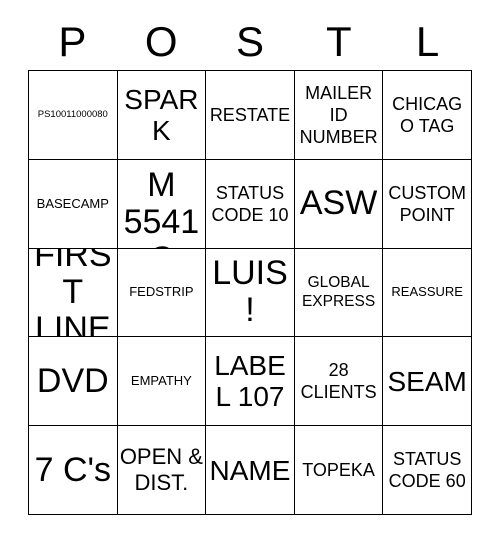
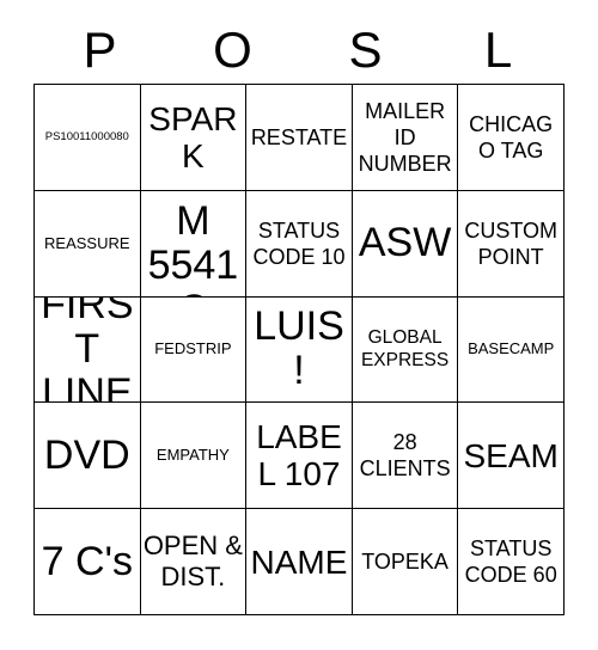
  P
  O
  S
- T
  L
  PS10011000080
  SPARK
  RESTATE
  MAILER ID NUMBER
  CHICAGO TAG
- BASECAMP
+ REASSURE
  STATUS CODE 10
  ASW
  CUSTOM POINT
  FIRST LINE
  FEDSTRIP
  LUIS!
  GLOBAL EXPRESS
- REASSURE
+ BASECAMP
  DVD
  EMPATHY
  LABEL 107
  28 CLIENTS
  SEAM
  7 C's
  OPEN & DIST.
  NAME
  TOPEKA
  STATUS CODE 60
